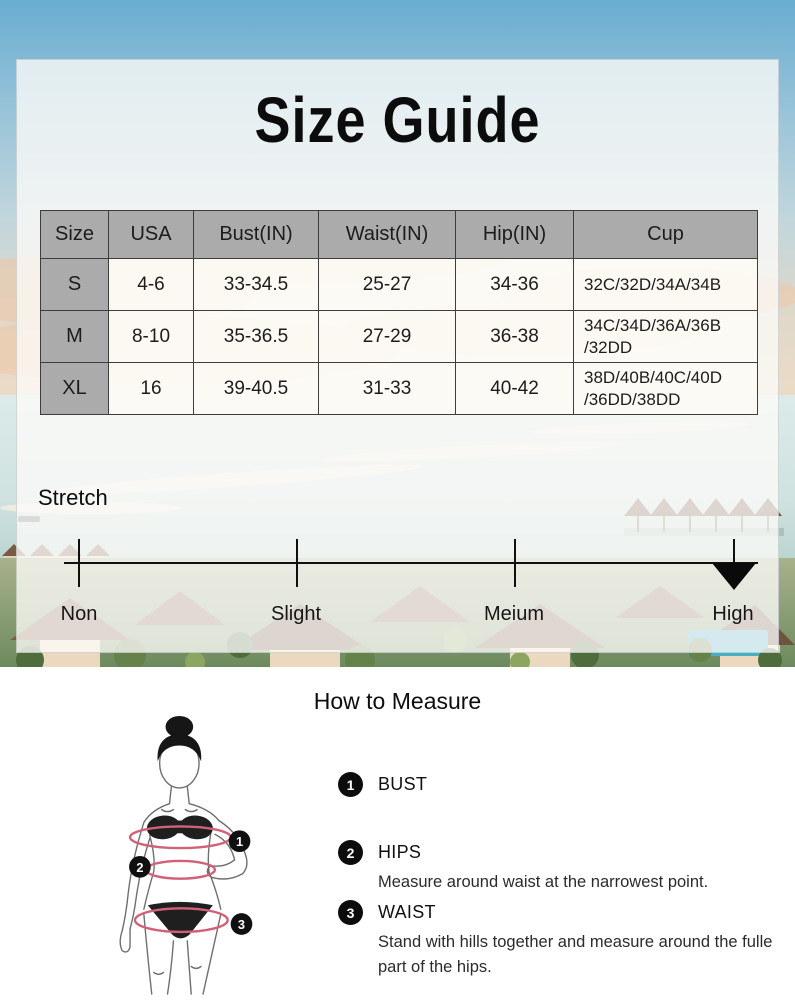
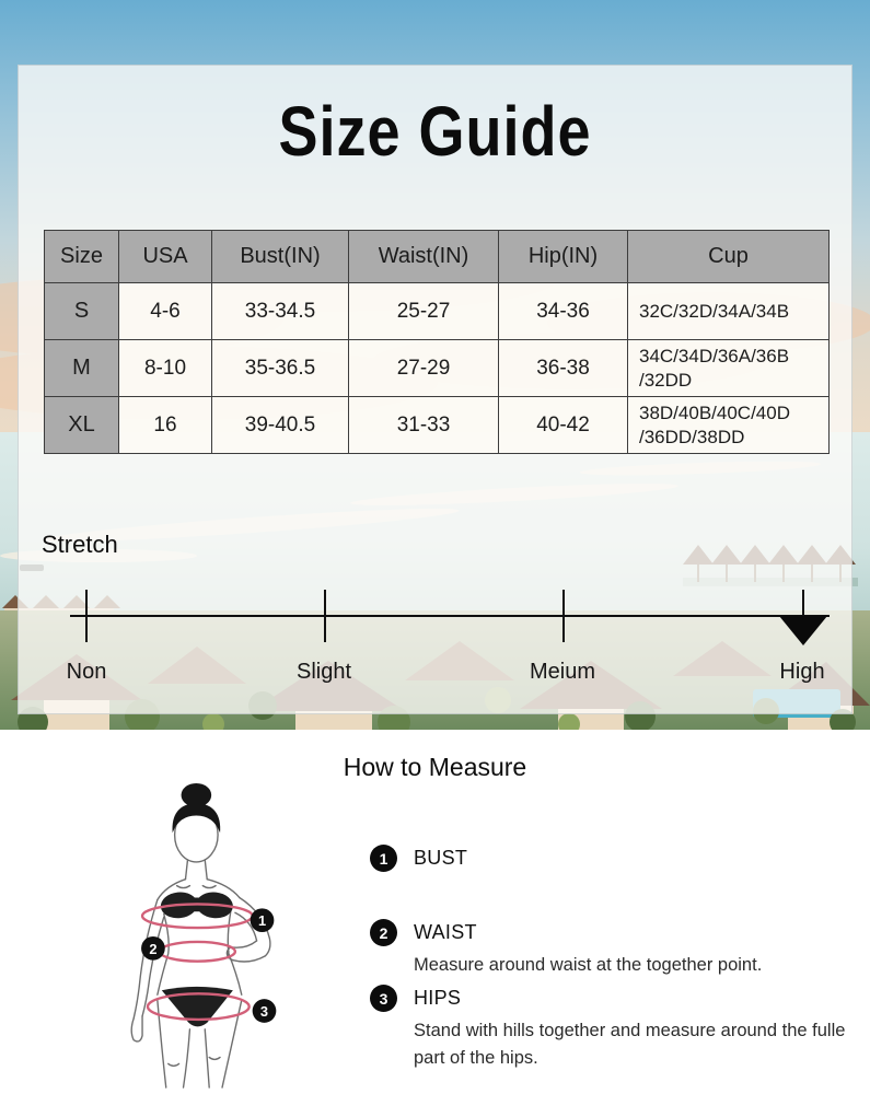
  Size Guide
  Size	USA	Bust(IN)	Waist(IN)	Hip(IN)	Cup
  S	4-6	33-34.5	25-27	34-36	32C/32D/34A/34B
  M	8-10	35-36.5	27-29	36-38	34C/34D/36A/36B /32DD
  XL	16	39-40.5	31-33	40-42	38D/40B/40C/40D /36DD/38DD
  Stretch
  Non
  Slight
  Meium
  High
  How to Measure
  1
  2
  3
  1
  BUST
  2
- HIPS
+ WAIST
- Measure around waist at the narrowest point.
+ Measure around waist at the together point.
  3
- WAIST
+ HIPS
  Stand with hills together and measure around the fulle part of the hips.
